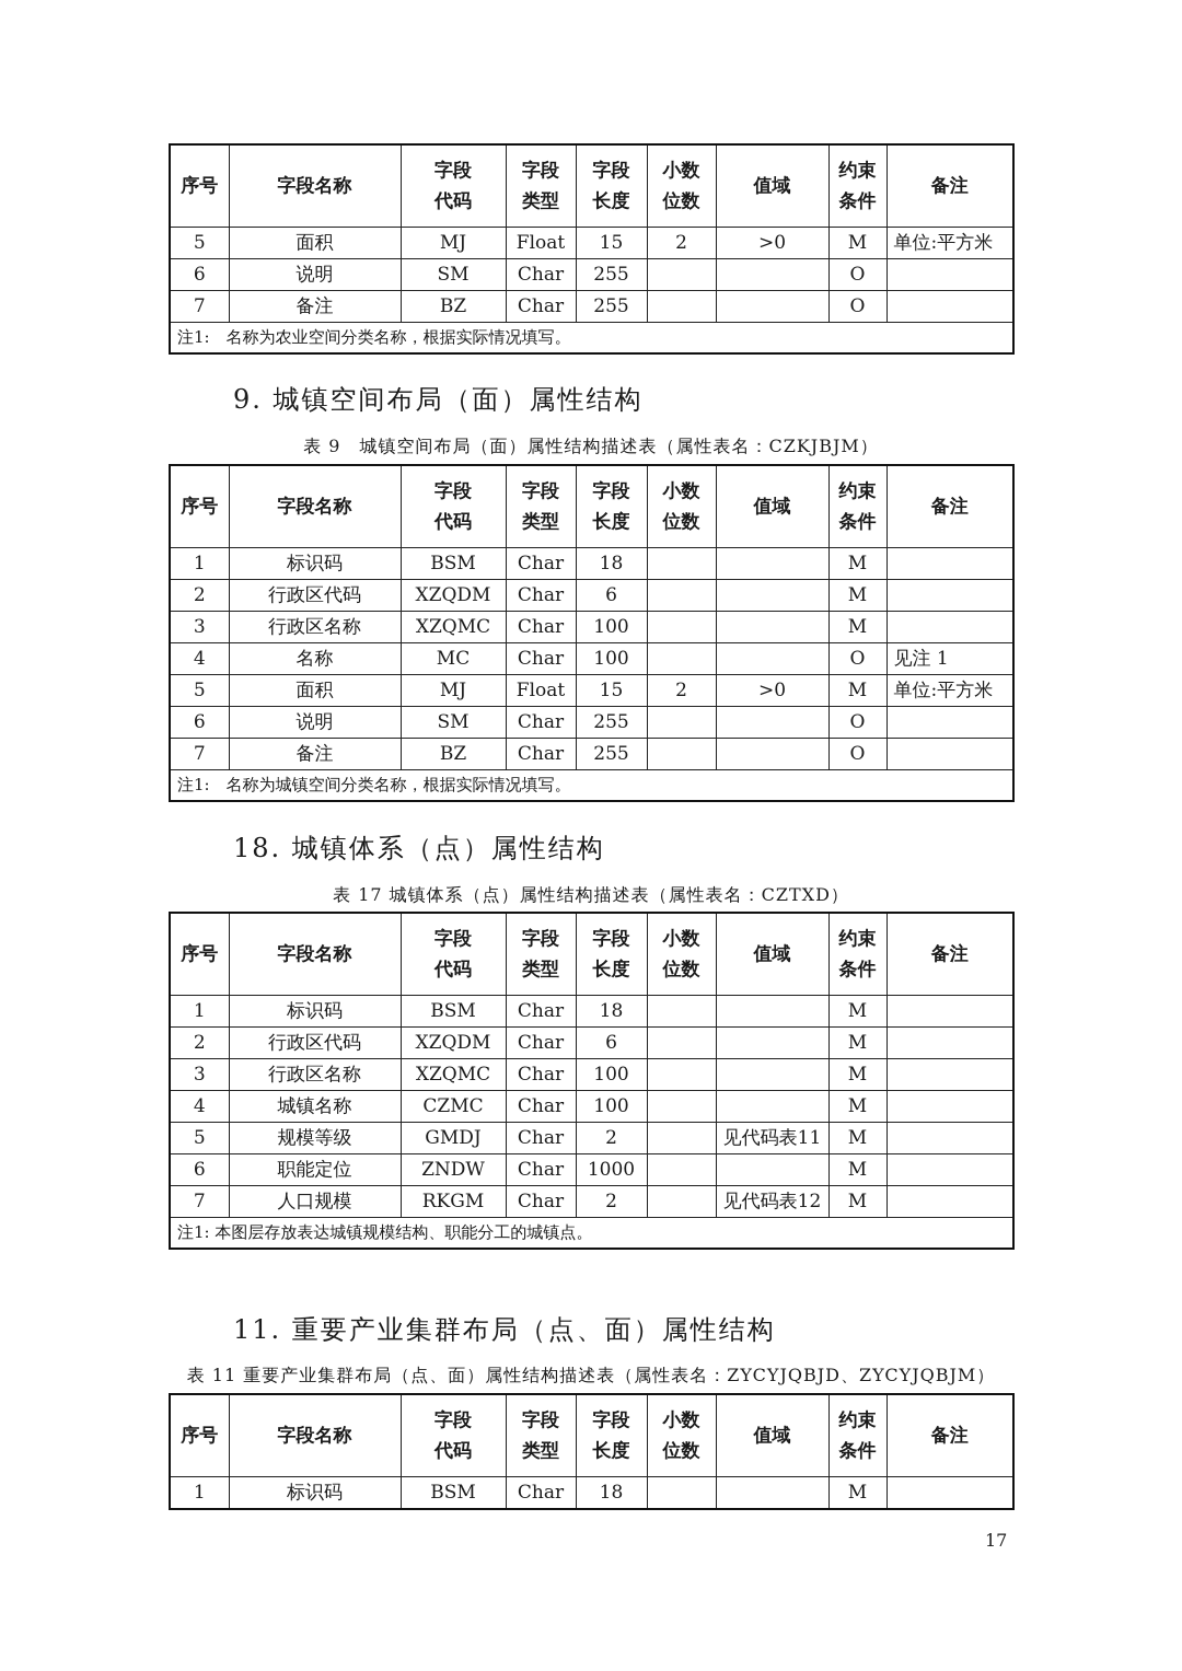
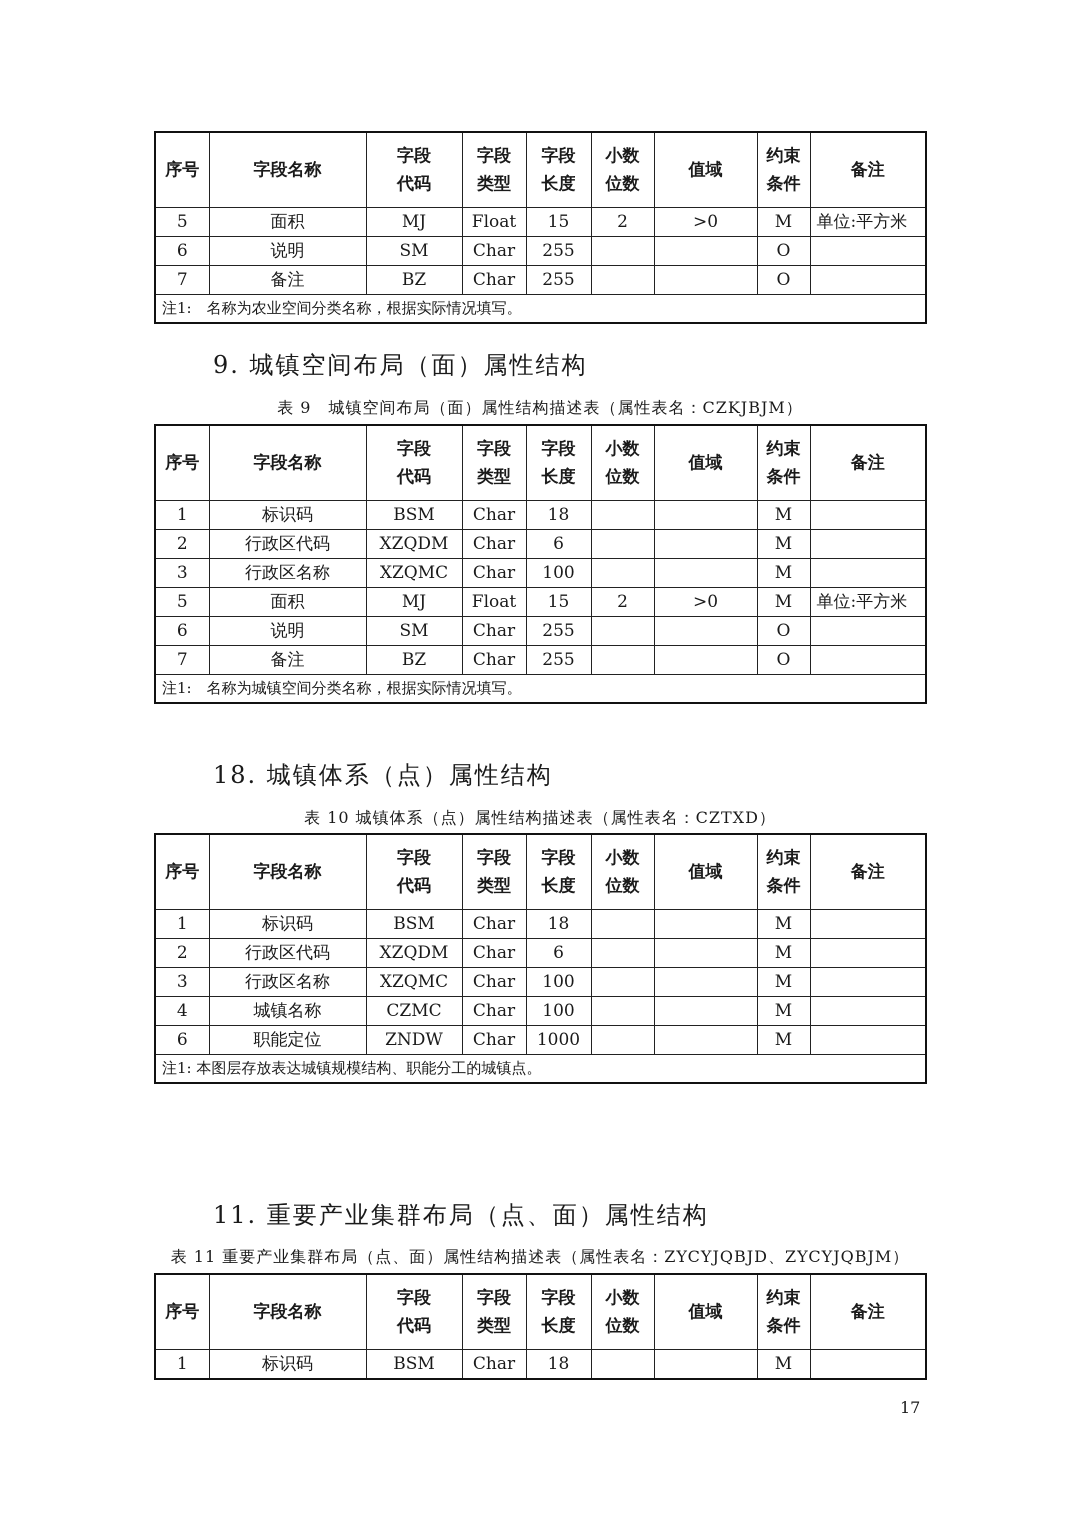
  序号	字段名称	字段代码	字段类型	字段长度	小数位数	值域	约束条件	备注
  5	面积	MJ	Float	15	2	>0	M	单位:平方米
  6	说明	SM	Char	255			O
  7	备注	BZ	Char	255			O
  注1: 名称为农业空间分类名称，根据实际情况填写。
  9. 城镇空间布局（面）属性结构
  表 9 城镇空间布局（面）属性结构描述表（属性表名：CZKJBJM）
  序号	字段名称	字段代码	字段类型	字段长度	小数位数	值域	约束条件	备注
  1	标识码	BSM	Char	18			M
  2	行政区代码	XZQDM	Char	6			M
  3	行政区名称	XZQMC	Char	100			M
- 4	名称	MC	Char	100			O	见注 1
  5	面积	MJ	Float	15	2	>0	M	单位:平方米
  6	说明	SM	Char	255			O
  7	备注	BZ	Char	255			O
  注1: 名称为城镇空间分类名称，根据实际情况填写。
  18. 城镇体系（点）属性结构
- 表 17 城镇体系（点）属性结构描述表（属性表名：CZTXD）
+ 表 10 城镇体系（点）属性结构描述表（属性表名：CZTXD）
  序号	字段名称	字段代码	字段类型	字段长度	小数位数	值域	约束条件	备注
  1	标识码	BSM	Char	18			M
  2	行政区代码	XZQDM	Char	6			M
  3	行政区名称	XZQMC	Char	100			M
  4	城镇名称	CZMC	Char	100			M
- 5	规模等级	GMDJ	Char	2		见代码表11	M
  6	职能定位	ZNDW	Char	1000			M
- 7	人口规模	RKGM	Char	2		见代码表12	M
  注1: 本图层存放表达城镇规模结构、职能分工的城镇点。
  11. 重要产业集群布局（点、面）属性结构
  表 11 重要产业集群布局（点、面）属性结构描述表（属性表名：ZYCYJQBJD、ZYCYJQBJM）
  序号	字段名称	字段代码	字段类型	字段长度	小数位数	值域	约束条件	备注
  1	标识码	BSM	Char	18			M
  17
